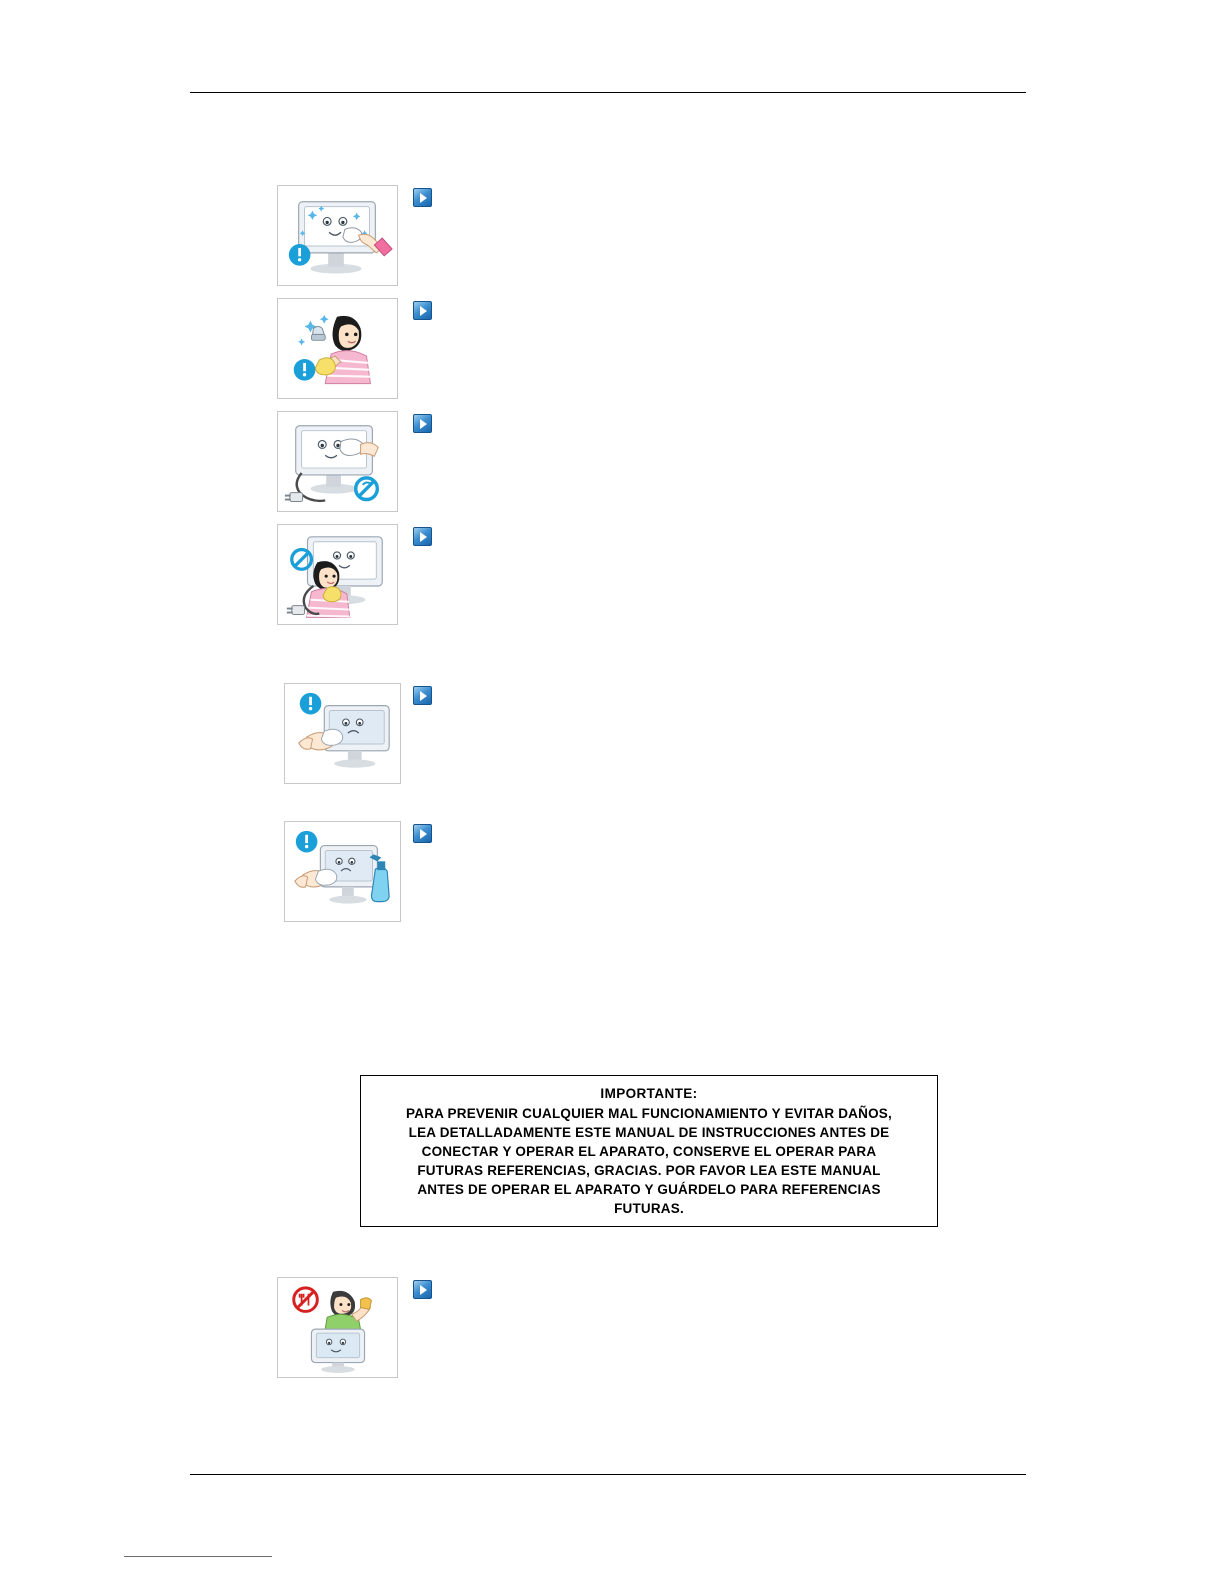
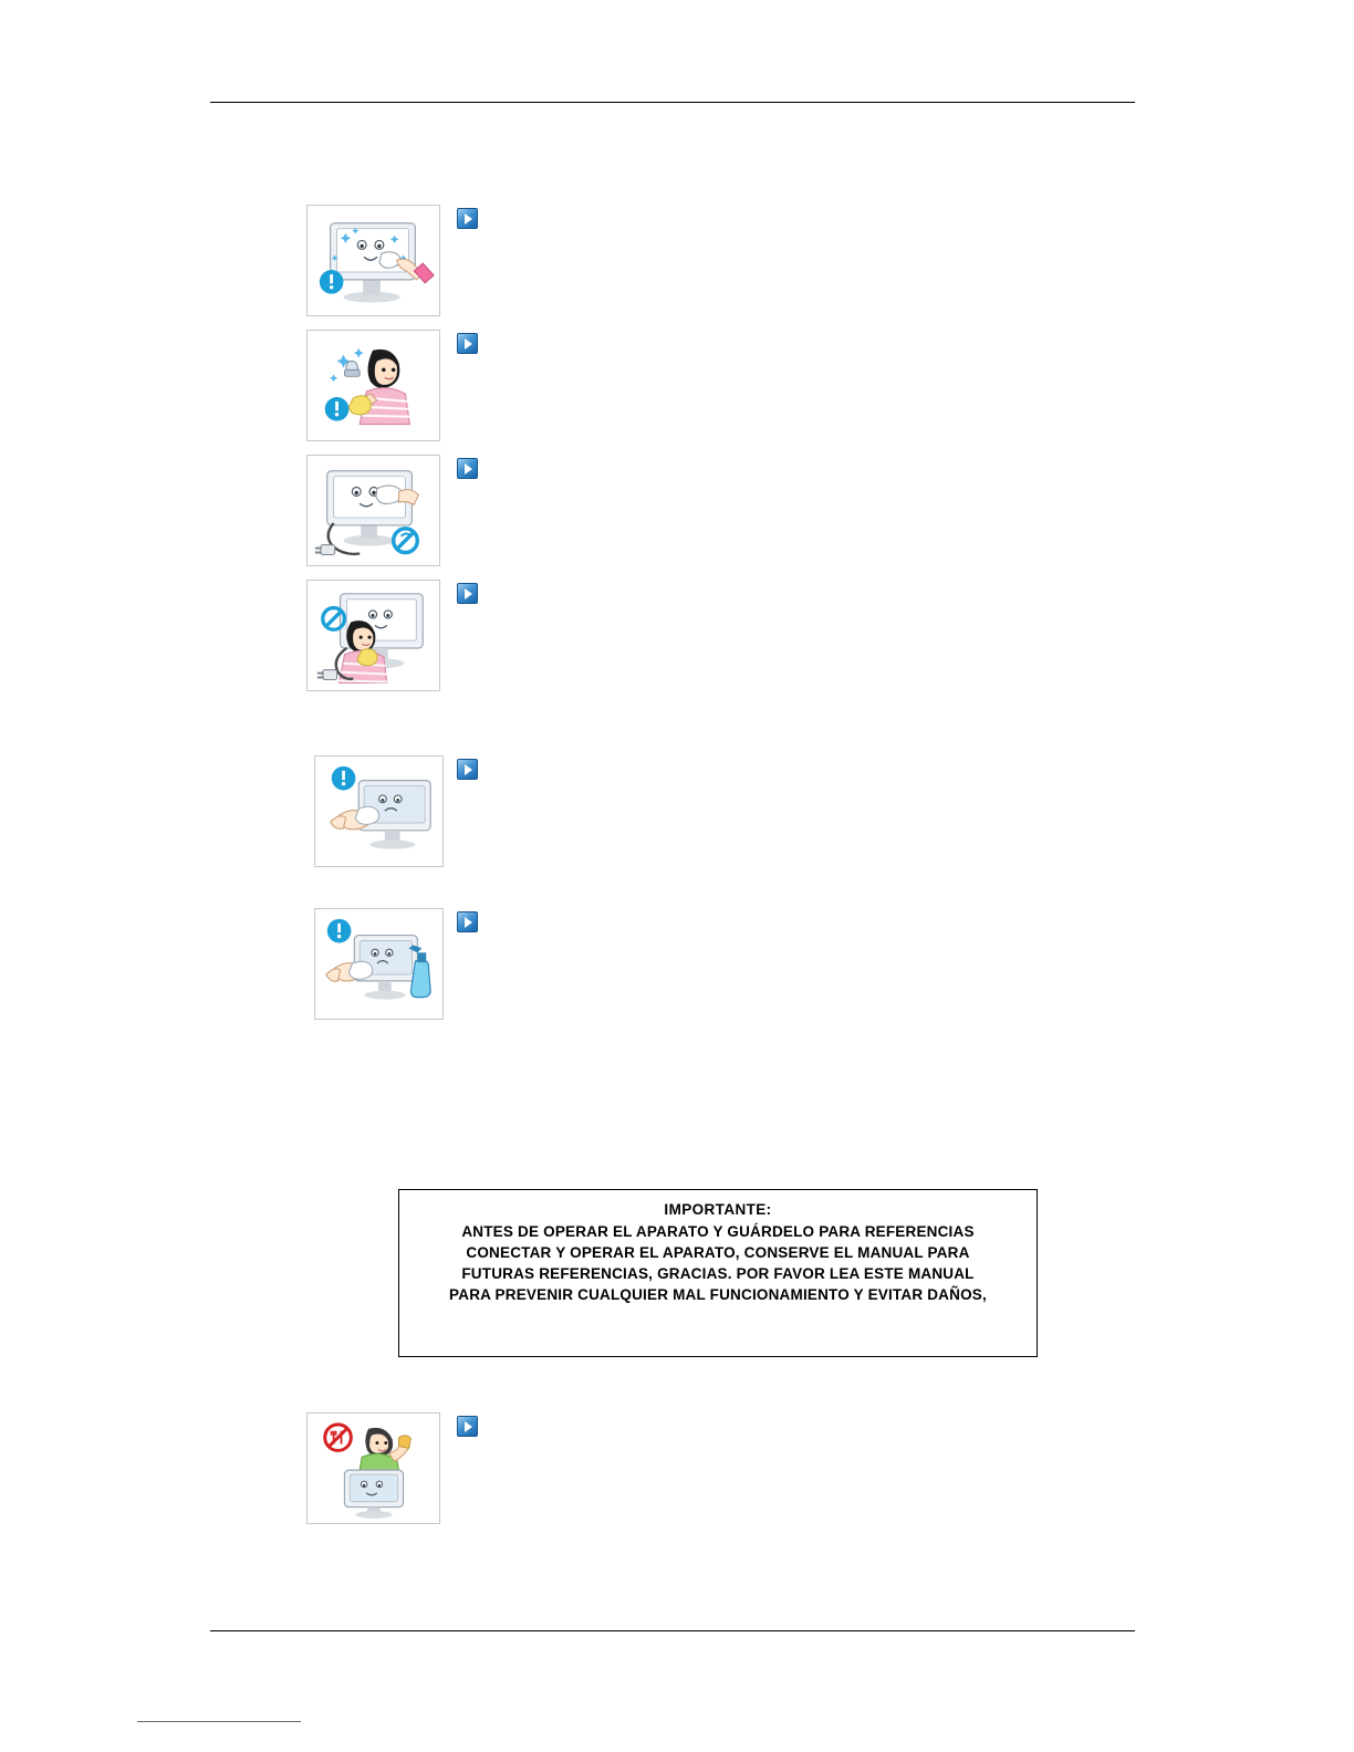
  IMPORTANTE:
- PARA PREVENIR CUALQUIER MAL FUNCIONAMIENTO Y EVITAR DAÑOS,
+ ANTES DE OPERAR EL APARATO Y GUÁRDELO PARA REFERENCIAS
- LEA DETALLADAMENTE ESTE MANUAL DE INSTRUCCIONES ANTES DE
- CONECTAR Y OPERAR EL APARATO, CONSERVE EL OPERAR PARA
+ CONECTAR Y OPERAR EL APARATO, CONSERVE EL MANUAL PARA
  FUTURAS REFERENCIAS, GRACIAS. POR FAVOR LEA ESTE MANUAL
- ANTES DE OPERAR EL APARATO Y GUÁRDELO PARA REFERENCIAS
+ PARA PREVENIR CUALQUIER MAL FUNCIONAMIENTO Y EVITAR DAÑOS,
- FUTURAS.
